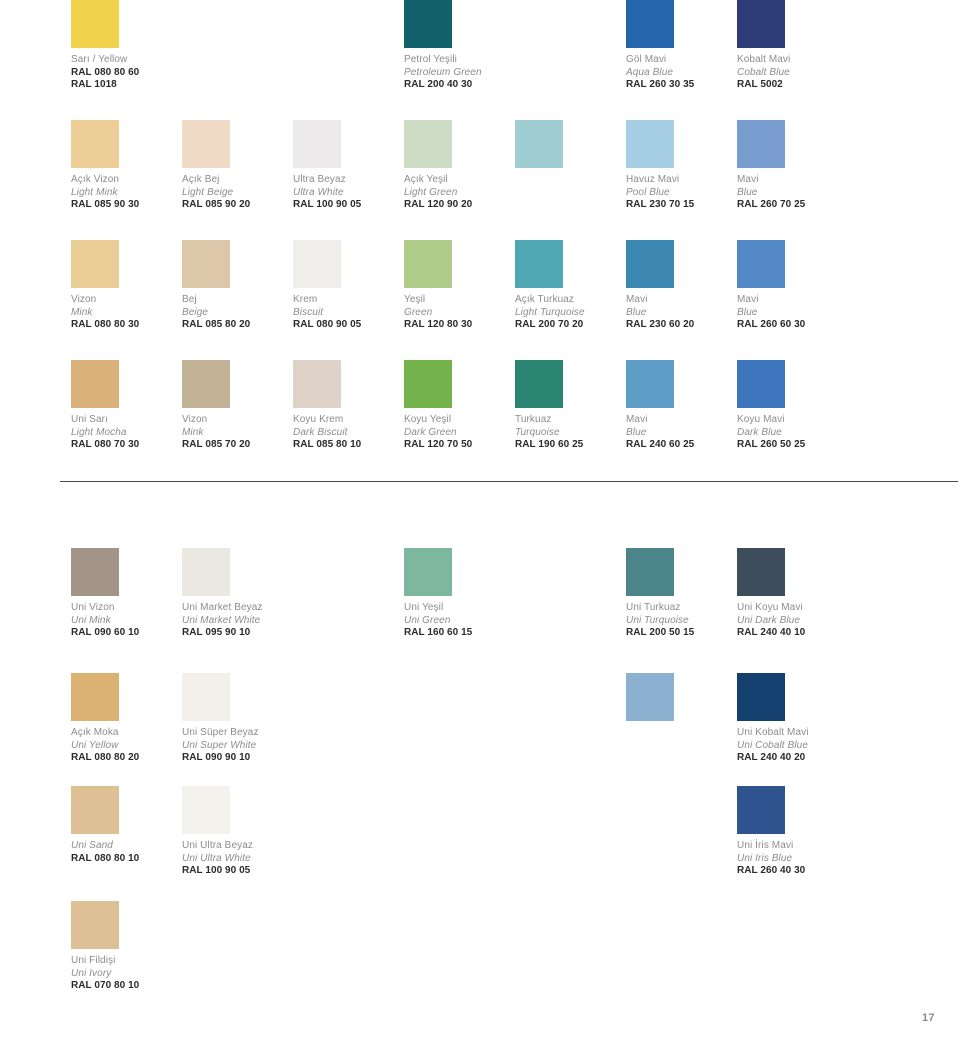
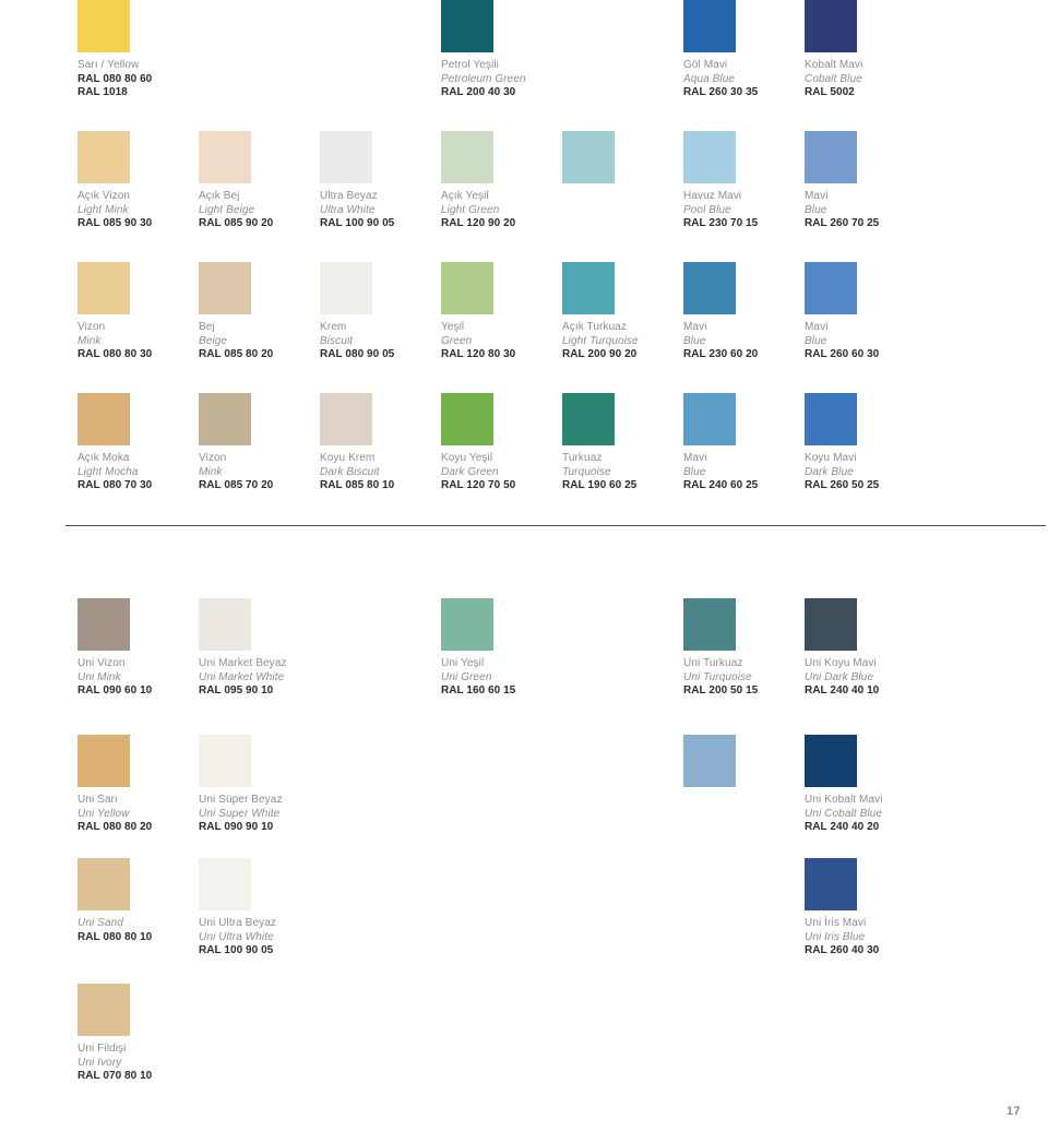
  Sarı / Yellow
  RAL 080 80 60
  RAL 1018
  Petrol Yeşili
  Petroleum Green
  RAL 200 40 30
  Göl Mavi
  Aqua Blue
  RAL 260 30 35
  Kobalt Mavi
  Cobalt Blue
  RAL 5002
  Açık Vizon
  Light Mink
  RAL 085 90 30
  Açık Bej
  Light Beige
  RAL 085 90 20
  Ultra Beyaz
  Ultra White
  RAL 100 90 05
  Açık Yeşil
  Light Green
  RAL 120 90 20
  Havuz Mavi
  Pool Blue
  RAL 230 70 15
  Mavi
  Blue
  RAL 260 70 25
  Vizon
  Mink
  RAL 080 80 30
  Bej
  Beige
  RAL 085 80 20
  Krem
  Biscuit
  RAL 080 90 05
  Yeşil
  Green
  RAL 120 80 30
  Açık Turkuaz
  Light Turquoise
- RAL 200 70 20
+ RAL 200 90 20
  Mavi
  Blue
  RAL 230 60 20
  Mavi
  Blue
  RAL 260 60 30
- Uni Sarı
+ Açık Moka
  Light Mocha
  RAL 080 70 30
  Vizon
  Mink
  RAL 085 70 20
  Koyu Krem
  Dark Biscuit
  RAL 085 80 10
  Koyu Yeşil
  Dark Green
  RAL 120 70 50
  Turkuaz
  Turquoise
  RAL 190 60 25
  Mavi
  Blue
  RAL 240 60 25
  Koyu Mavi
  Dark Blue
  RAL 260 50 25
  Uni Vizon
  Uni Mink
  RAL 090 60 10
  Uni Market Beyaz
  Uni Market White
  RAL 095 90 10
  Uni Yeşil
  Uni Green
  RAL 160 60 15
  Uni Turkuaz
  Uni Turquoise
  RAL 200 50 15
  Uni Koyu Mavi
  Uni Dark Blue
  RAL 240 40 10
- Açık Moka
+ Uni Sarı
  Uni Yellow
  RAL 080 80 20
  Uni Süper Beyaz
  Uni Super White
  RAL 090 90 10
  Uni Kobalt Mavi
  Uni Cobalt Blue
  RAL 240 40 20
  Uni Sand
  RAL 080 80 10
  Uni Ultra Beyaz
  Uni Ultra White
  RAL 100 90 05
  Uni İris Mavi
  Uni Iris Blue
  RAL 260 40 30
  Uni Fildişi
  Uni Ivory
  RAL 070 80 10
  17
